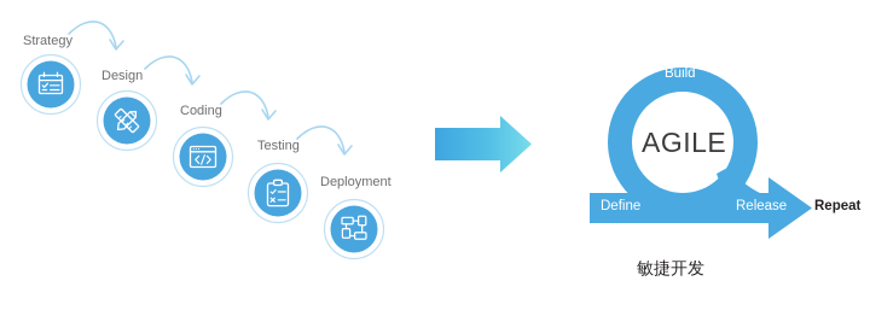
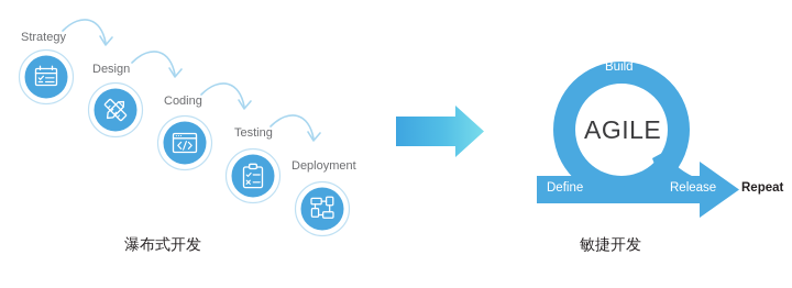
  Strategy
  Design
  Coding
  Testing
  Deployment
  Build
  Define
  Release
  Repeat
  AGILE
+ 瀑布式开发
  敏捷开发
